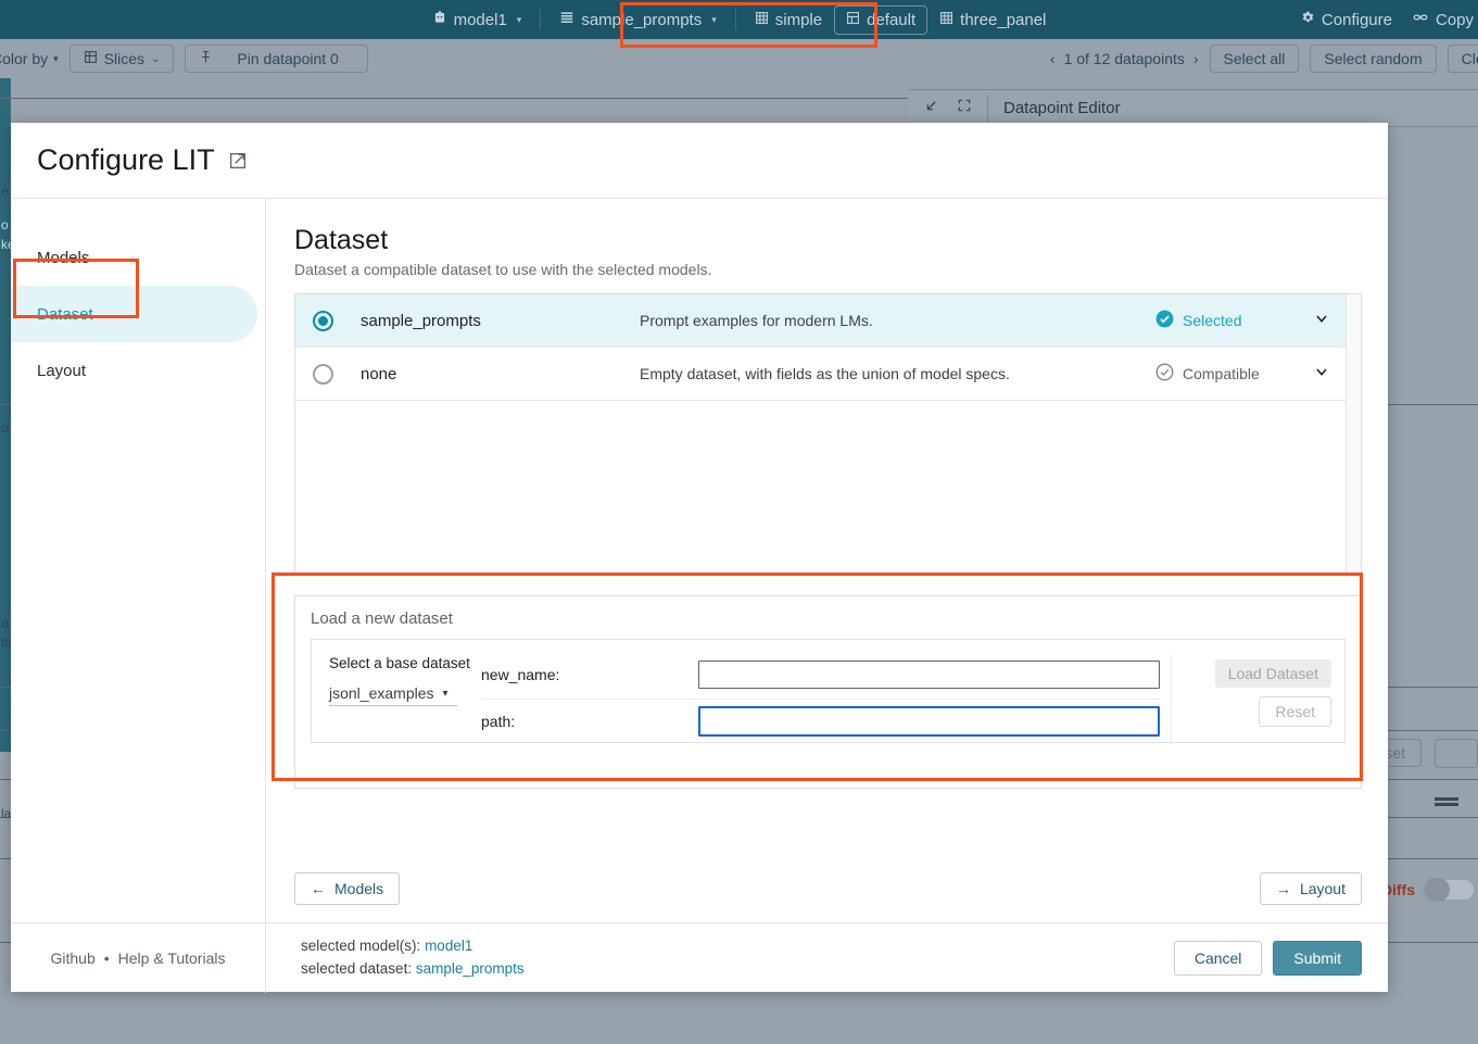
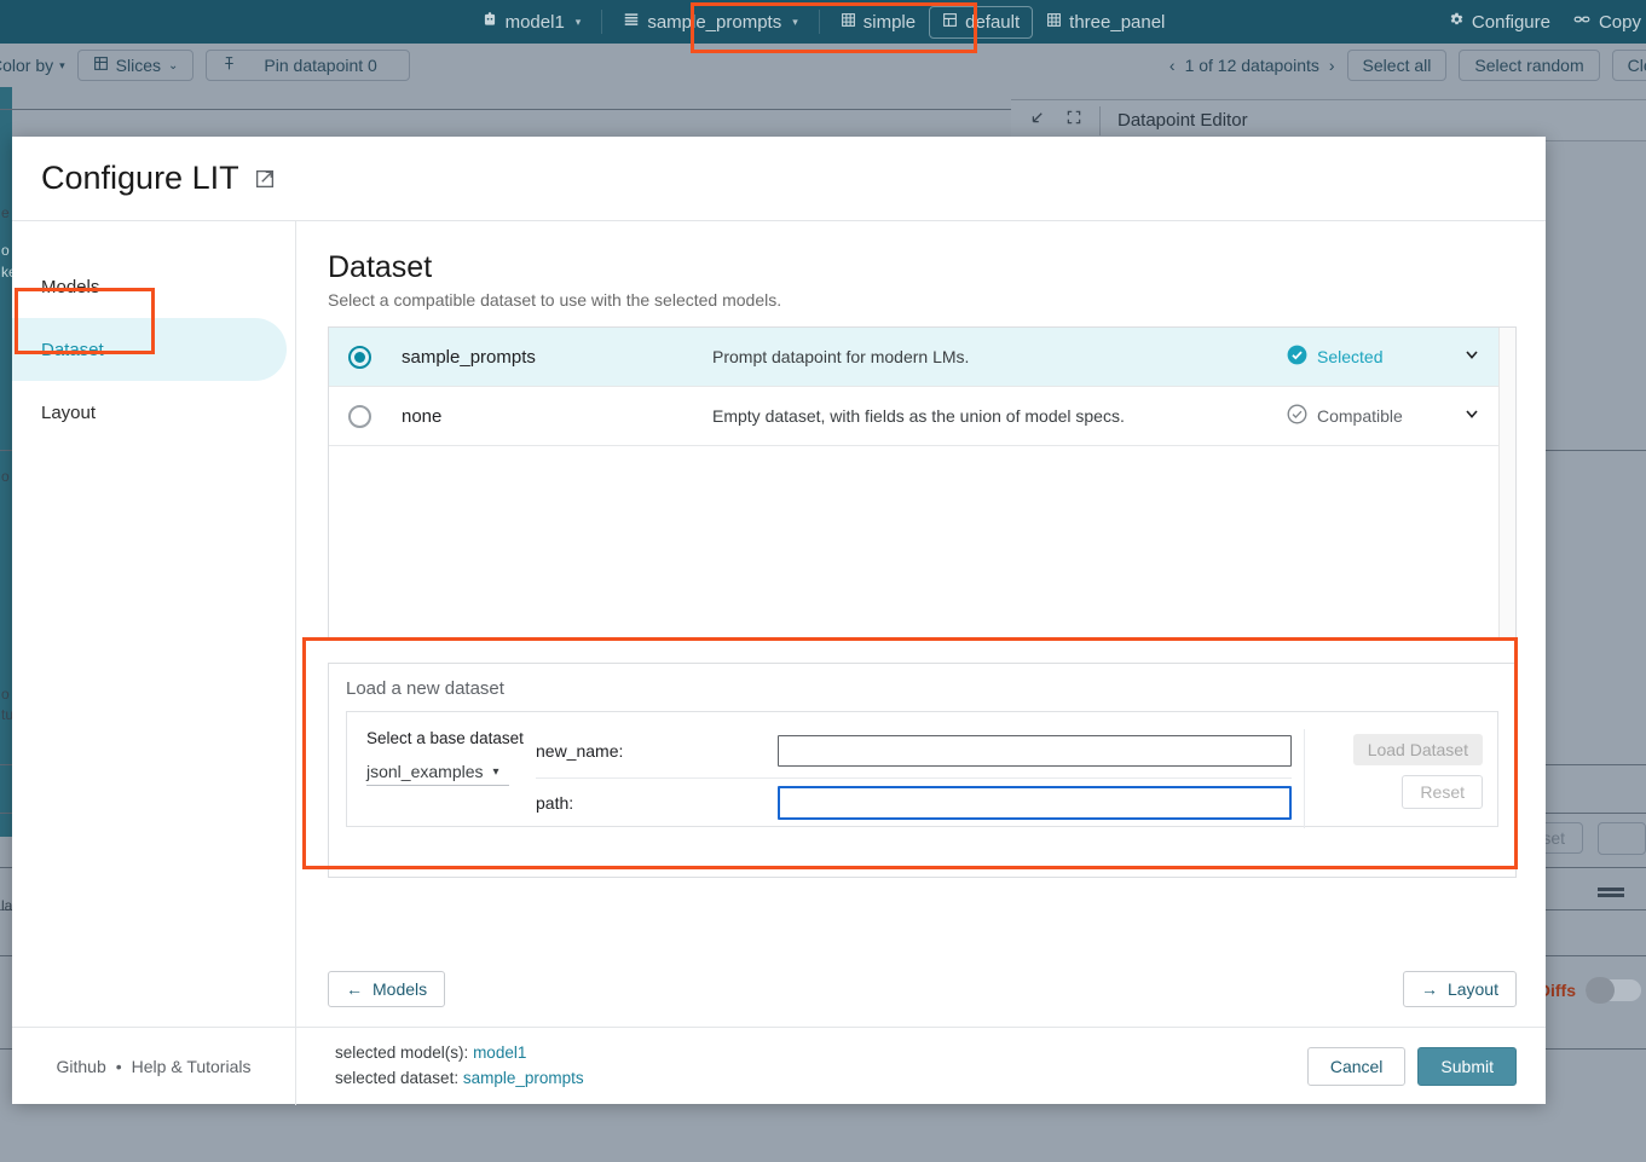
  model1
  ▾
  sample_prompts
  ▾
  simple
  default
  three_panel
  Configure
  Copy
  olor by
  ▾
  Slices
  ⌄
  Pin datapoint 0
  ‹
  1 of 12 datapoints
  ›
  Select all
  Select random
  Datapoint Editor
  iffs
  e
  o
  o
  o
  tu
  la
  Configure LIT
  Models
  Dataset
  Layout
  Dataset
- Dataset a compatible dataset to use with the selected models.
+ Select a compatible dataset to use with the selected models.
  sample_prompts
- Prompt examples for modern LMs.
+ Prompt datapoint for modern LMs.
  Selected
  none
  Empty dataset, with fields as the union of model specs.
  Compatible
  Load a new dataset
  Select a base datase
  jsonl_examples
  ▾
  new_name:
  path:
  Load Dataset
  Reset
  ←
  Models
  →
  Layout
  Github
  •
  Help & Tutorials
  selected model(s): model1
  selected dataset: sample_prompts
  Cancel
  Submit
